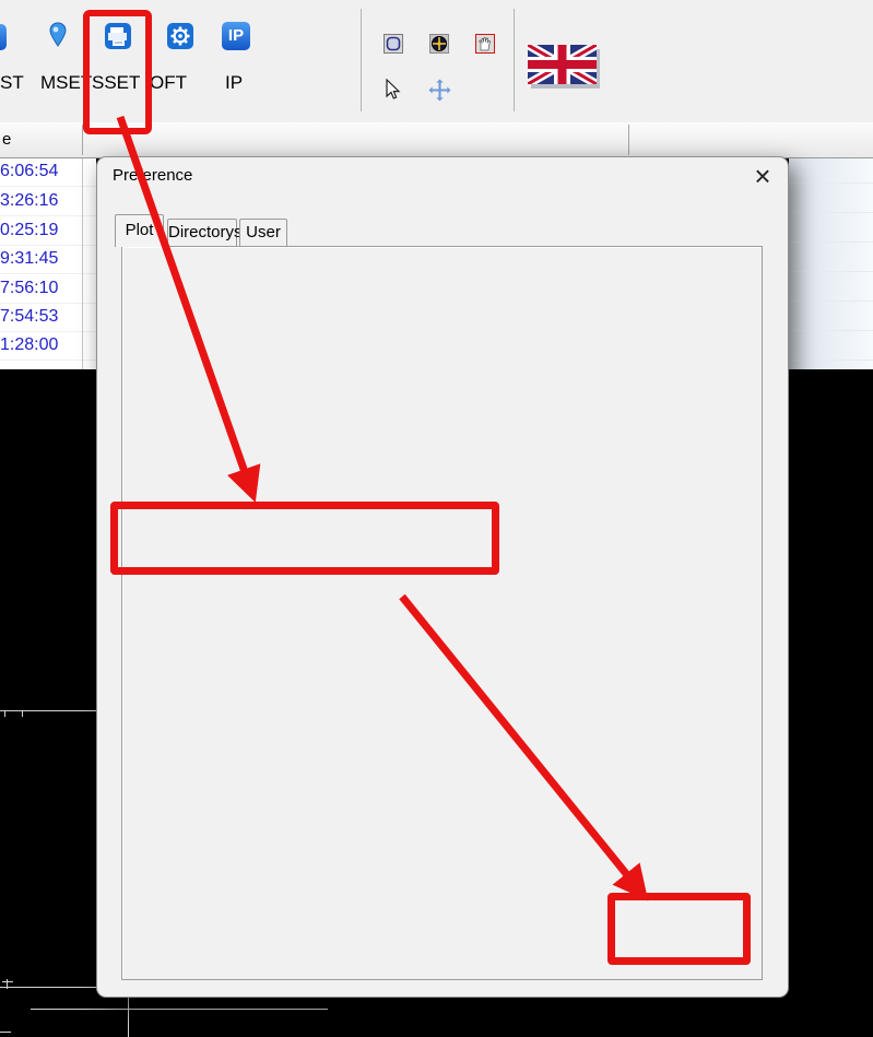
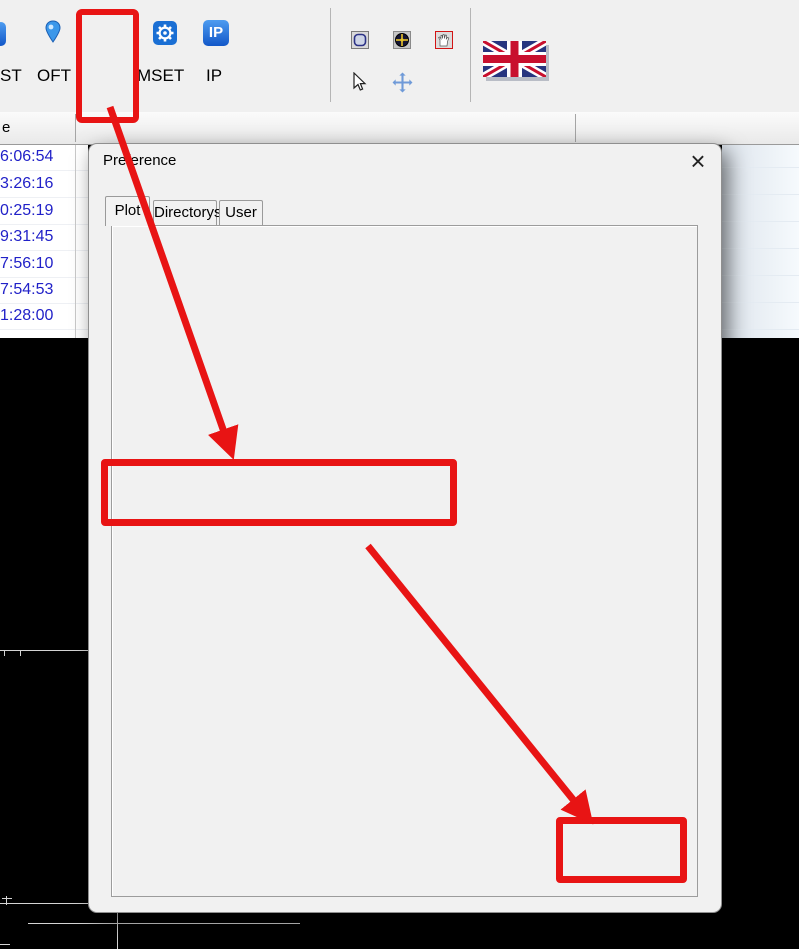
  ST
- MSET
+ OFT
- SSET
- OFT
+ MSET
  IP
  IP
  e
  6:06:54
  3:26:16
  0:25:19
  9:31:45
  7:56:10
  7:54:53
  1:28:00
  Preerence
  ×
  Plot
  Directorys
  User
